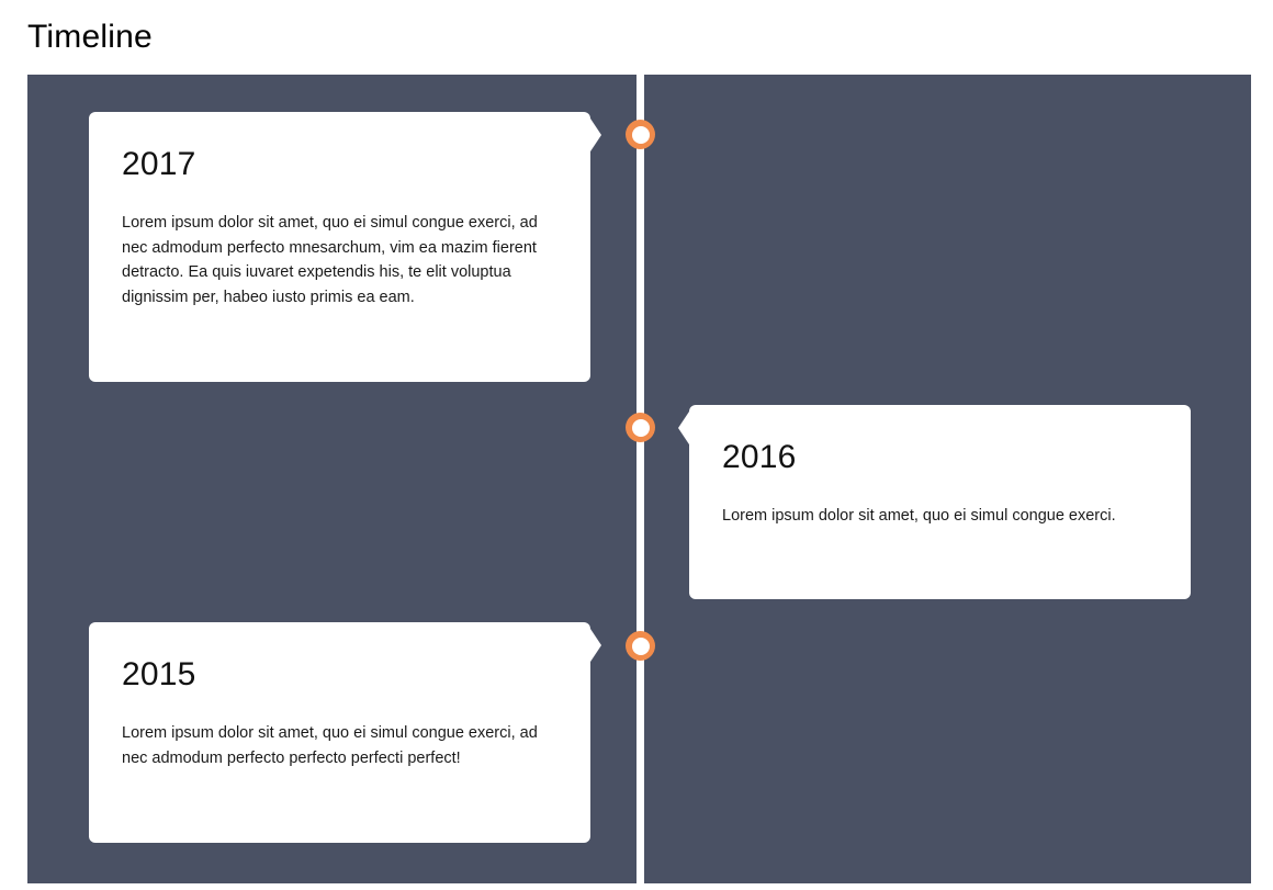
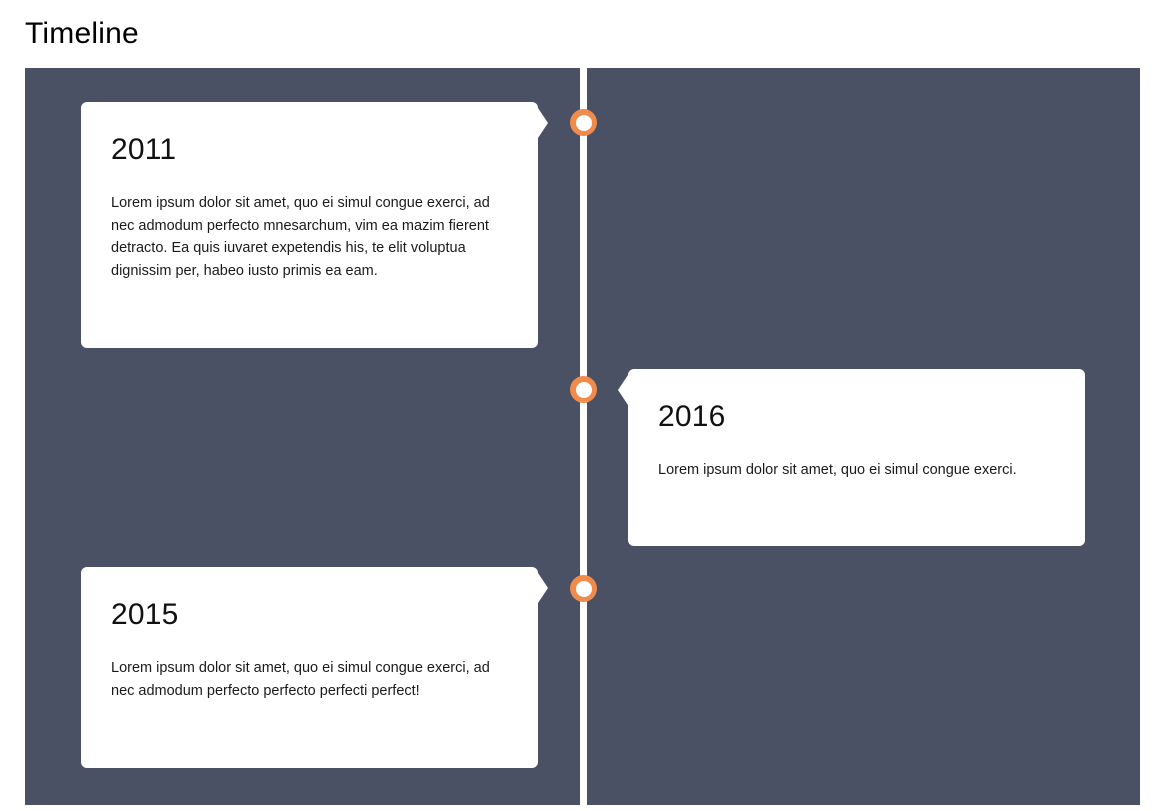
  Timeline
- 2017
+ 2011
  Lorem ipsum dolor sit amet, quo ei simul congue exerci, ad nec admodum perfecto mnesarchum, vim ea mazim fierent detracto. Ea quis iuvaret expetendis his, te elit voluptua dignissim per, habeo iusto primis ea eam.
  2016
  Lorem ipsum dolor sit amet, quo ei simul congue exerci.
  2015
  Lorem ipsum dolor sit amet, quo ei simul congue exerci, ad nec admodum perfecto perfecto perfecti perfect!
